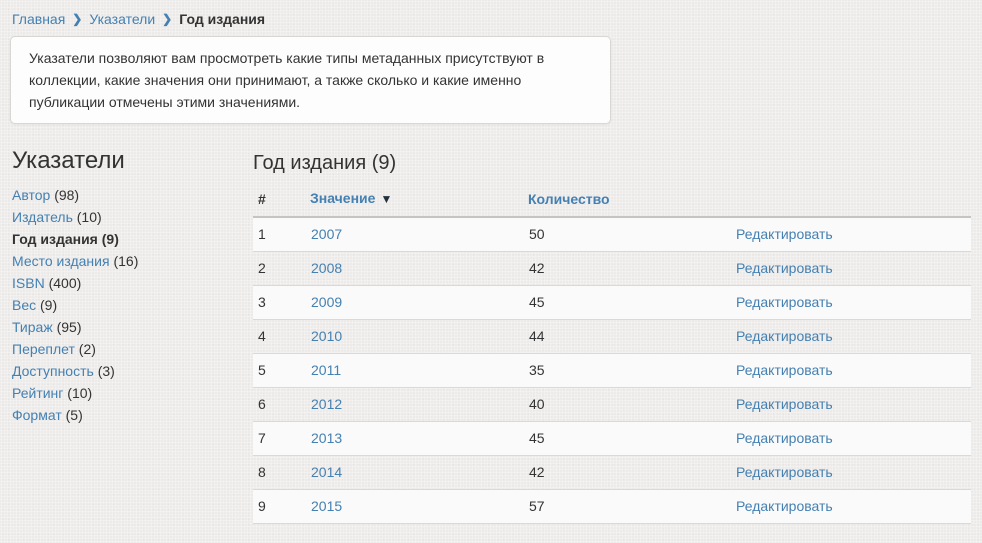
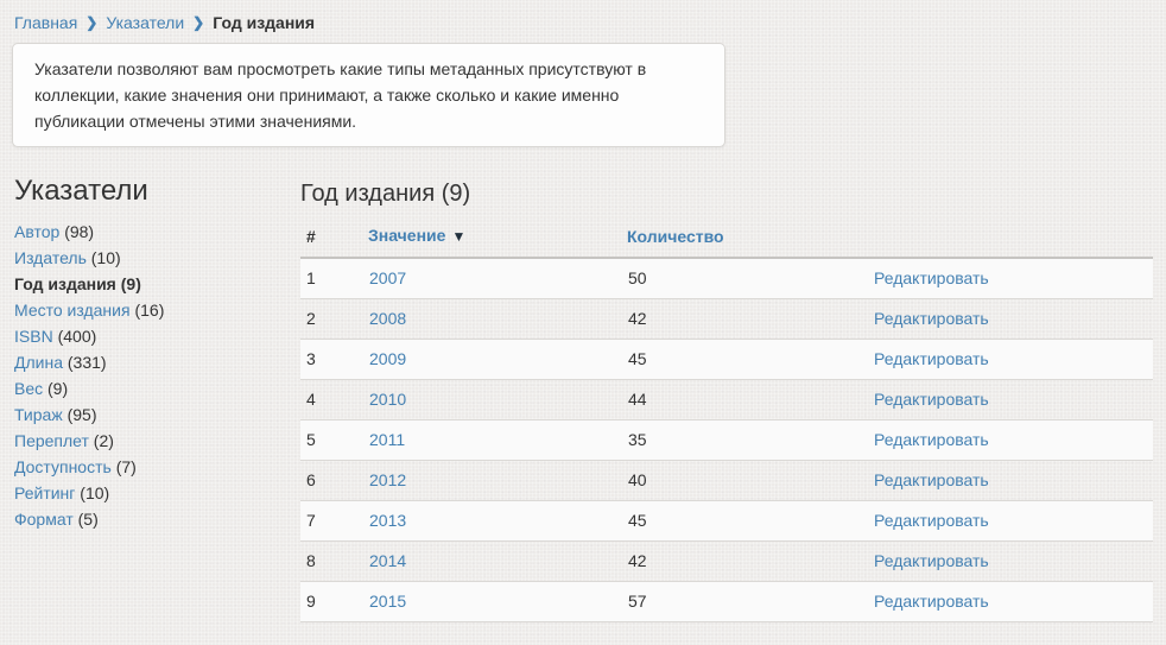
  Главная ❯ Указатели ❯ Год издания
  Указатели позволяют вам просмотреть какие типы метаданных присутствуют в коллекции, какие значения они принимают, а также сколько и какие именно публикации отмечены этими значениями.
  Указатели
  Автор (98)
  Издатель (10)
  Год издания (9)
  Место издания (16)
  ISBN (400)
+ Длина (331)
  Вес (9)
  Тираж (95)
  Переплет (2)
- Доступность (3)
+ Доступность (7)
  Рейтинг (10)
  Формат (5)
  Год издания (9)
  #	Значение ▼	Количество
  1	2007	50	Редактировать
  2	2008	42	Редактировать
  3	2009	45	Редактировать
  4	2010	44	Редактировать
  5	2011	35	Редактировать
  6	2012	40	Редактировать
  7	2013	45	Редактировать
  8	2014	42	Редактировать
  9	2015	57	Редактировать
